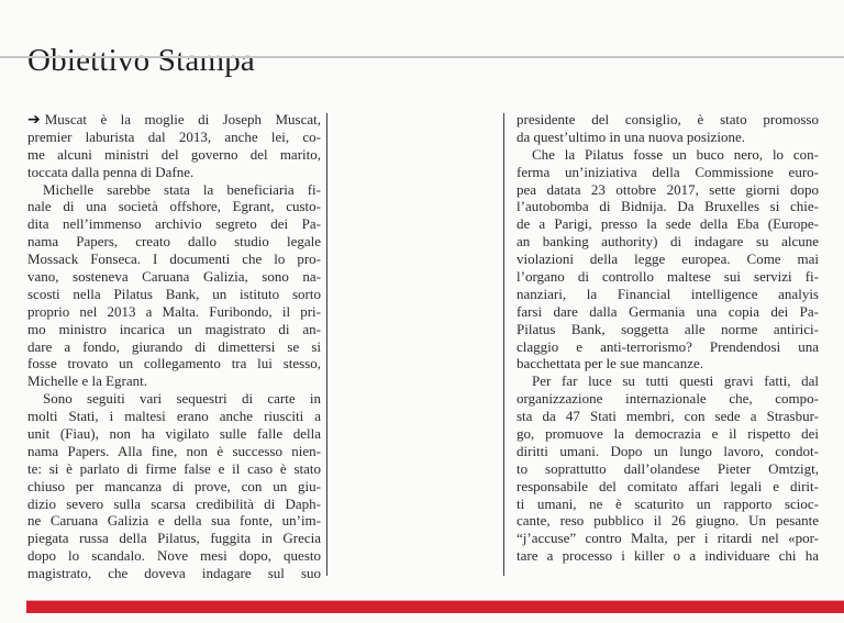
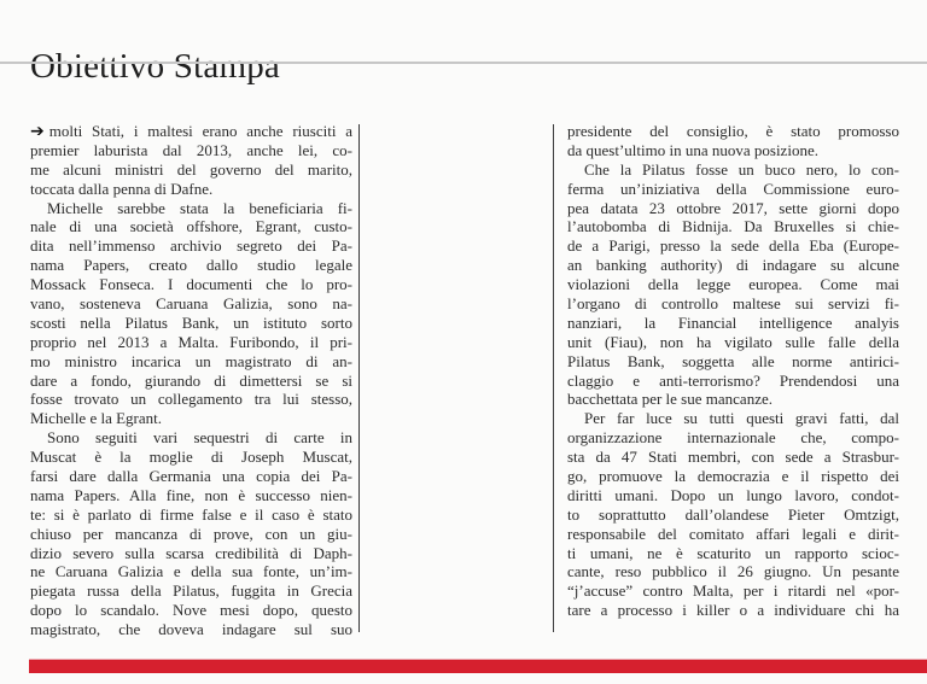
  Obiettivo Stampa
- ➔ Muscat è la moglie di Joseph Muscat,
+ ➔ molti Stati, i maltesi erano anche riusciti a
  premier laburista dal 2013, anche lei, co-
  me alcuni ministri del governo del marito,
  toccata dalla penna di Dafne.
  Michelle sarebbe stata la beneficiaria fi-
  nale di una società offshore, Egrant, custo-
  dita nell’immenso archivio segreto dei Pa-
  nama Papers, creato dallo studio legale
  Mossack Fonseca. I documenti che lo pro-
  vano, sosteneva Caruana Galizia, sono na-
  scosti nella Pilatus Bank, un istituto sorto
  proprio nel 2013 a Malta. Furibondo, il pri-
  mo ministro incarica un magistrato di an-
  dare a fondo, giurando di dimettersi se si
  fosse trovato un collegamento tra lui stesso,
  Michelle e la Egrant.
  Sono seguiti vari sequestri di carte in
- molti Stati, i maltesi erano anche riusciti a
+ Muscat è la moglie di Joseph Muscat,
- unit (Fiau), non ha vigilato sulle falle della
+ farsi dare dalla Germania una copia dei Pa-
  nama Papers. Alla fine, non è successo nien-
  te: si è parlato di firme false e il caso è stato
  chiuso per mancanza di prove, con un giu-
  dizio severo sulla scarsa credibilità di Daph-
  ne Caruana Galizia e della sua fonte, un’im-
  piegata russa della Pilatus, fuggita in Grecia
  dopo lo scandalo. Nove mesi dopo, questo
  magistrato, che doveva indagare sul suo
  presidente del consiglio, è stato promosso
  da quest’ultimo in una nuova posizione.
  Che la Pilatus fosse un buco nero, lo con-
  ferma un’iniziativa della Commissione euro-
  pea datata 23 ottobre 2017, sette giorni dopo
  l’autobomba di Bidnija. Da Bruxelles si chie-
  de a Parigi, presso la sede della Eba (Europe-
  an banking authority) di indagare su alcune
  violazioni della legge europea. Come mai
  l’organo di controllo maltese sui servizi fi-
  nanziari, la Financial intelligence analyis
- farsi dare dalla Germania una copia dei Pa-
+ unit (Fiau), non ha vigilato sulle falle della
  Pilatus Bank, soggetta alle norme antirici-
  claggio e anti-terrorismo? Prendendosi una
  bacchettata per le sue mancanze.
  Per far luce su tutti questi gravi fatti, dal
  organizzazione internazionale che, compo-
  sta da 47 Stati membri, con sede a Strasbur-
  go, promuove la democrazia e il rispetto dei
  diritti umani. Dopo un lungo lavoro, condot-
  to soprattutto dall’olandese Pieter Omtzigt,
  responsabile del comitato affari legali e dirit-
  ti umani, ne è scaturito un rapporto scioc-
  cante, reso pubblico il 26 giugno. Un pesante
  “j’accuse” contro Malta, per i ritardi nel «por-
  tare a processo i killer o a individuare chi ha
